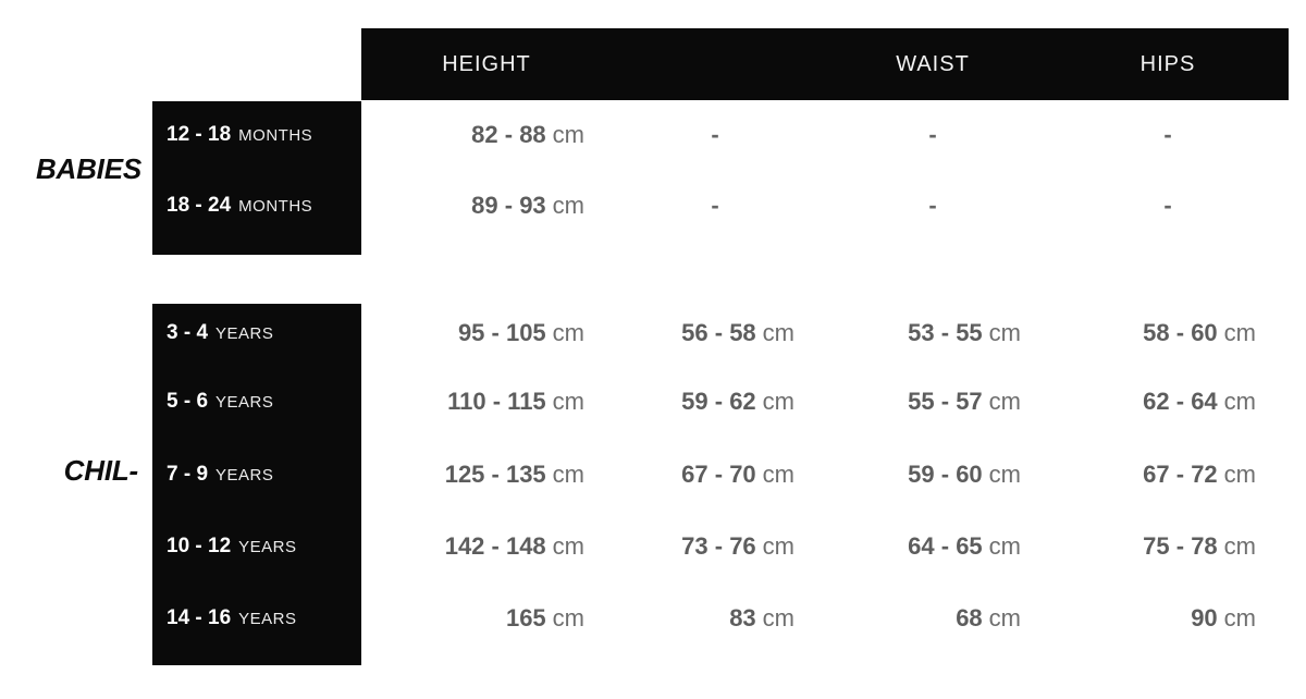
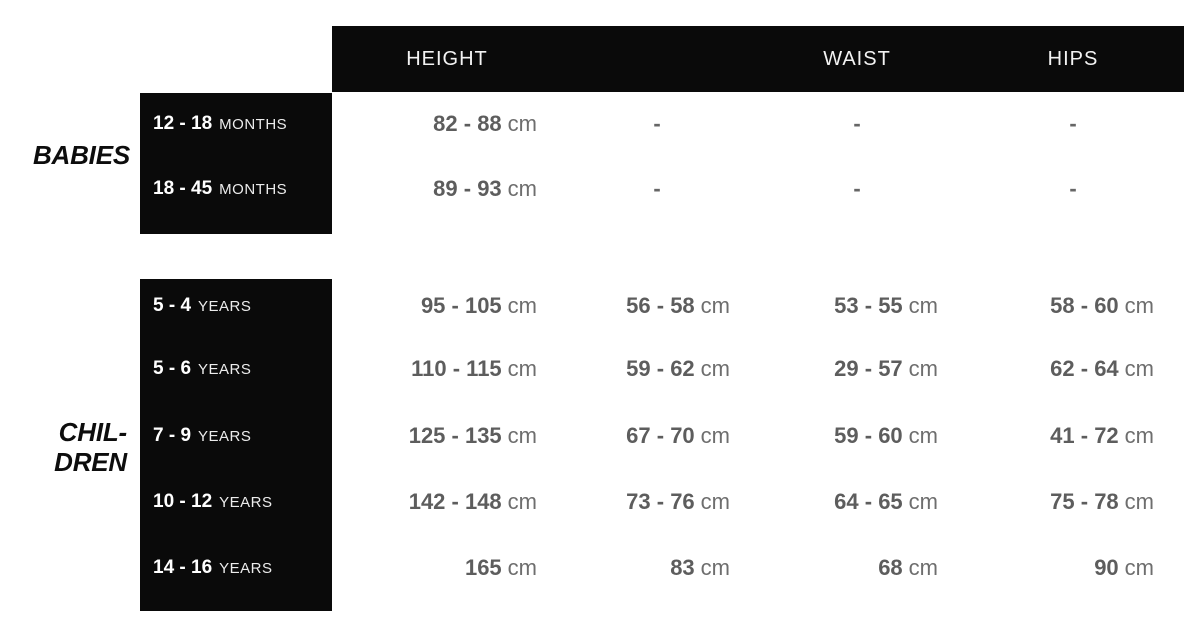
  HEIGHT
  WAIST
  HIPS
  BABIES
  CHIL-
+ DREN
  12 - 18
  MONTHS
  82 - 88
  cm
  -
  -
  -
- 18 - 24
+ 18 - 45
  MONTHS
  89 - 93
  cm
  -
  -
  -
- 3 - 4
+ 5 - 4
  YEARS
  95 - 105
  cm
  56 - 58
  cm
  53 - 55
  cm
  58 - 60
  cm
  5 - 6
  YEARS
  110 - 115
  cm
  59 - 62
  cm
- 55 - 57
+ 29 - 57
  cm
  62 - 64
  cm
  7 - 9
  YEARS
  125 - 135
  cm
  67 - 70
  cm
  59 - 60
  cm
- 67 - 72
+ 41 - 72
  cm
  10 - 12
  YEARS
  142 - 148
  cm
  73 - 76
  cm
  64 - 65
  cm
  75 - 78
  cm
  14 - 16
  YEARS
  165
  cm
  83
  cm
  68
  cm
  90
  cm
